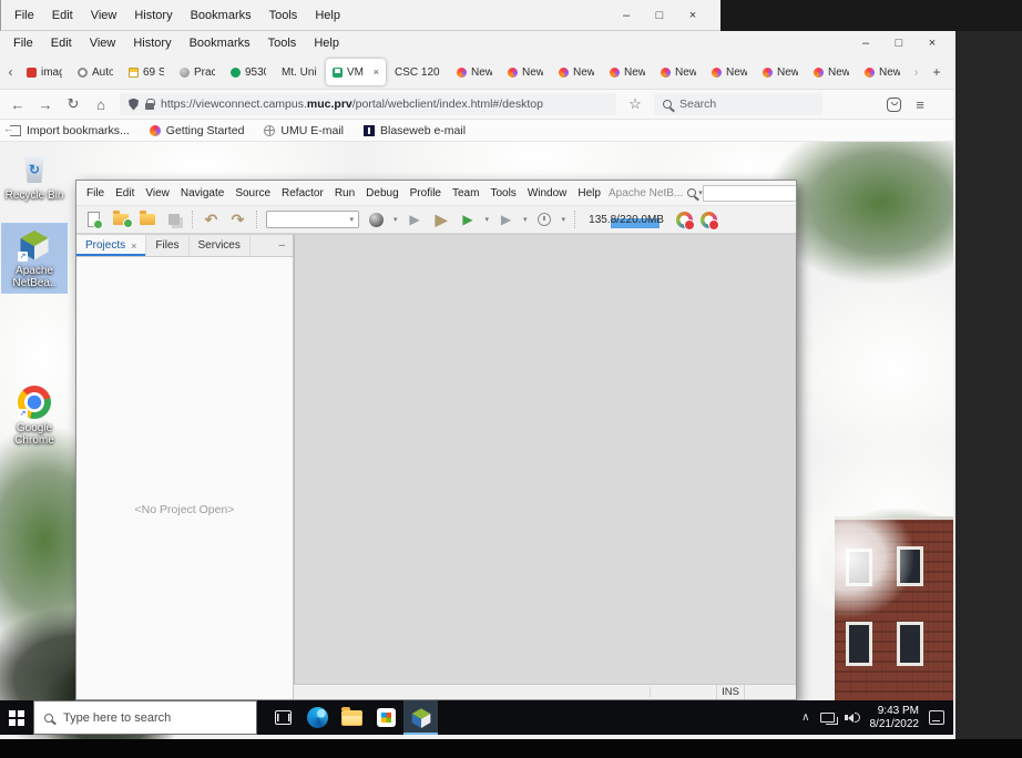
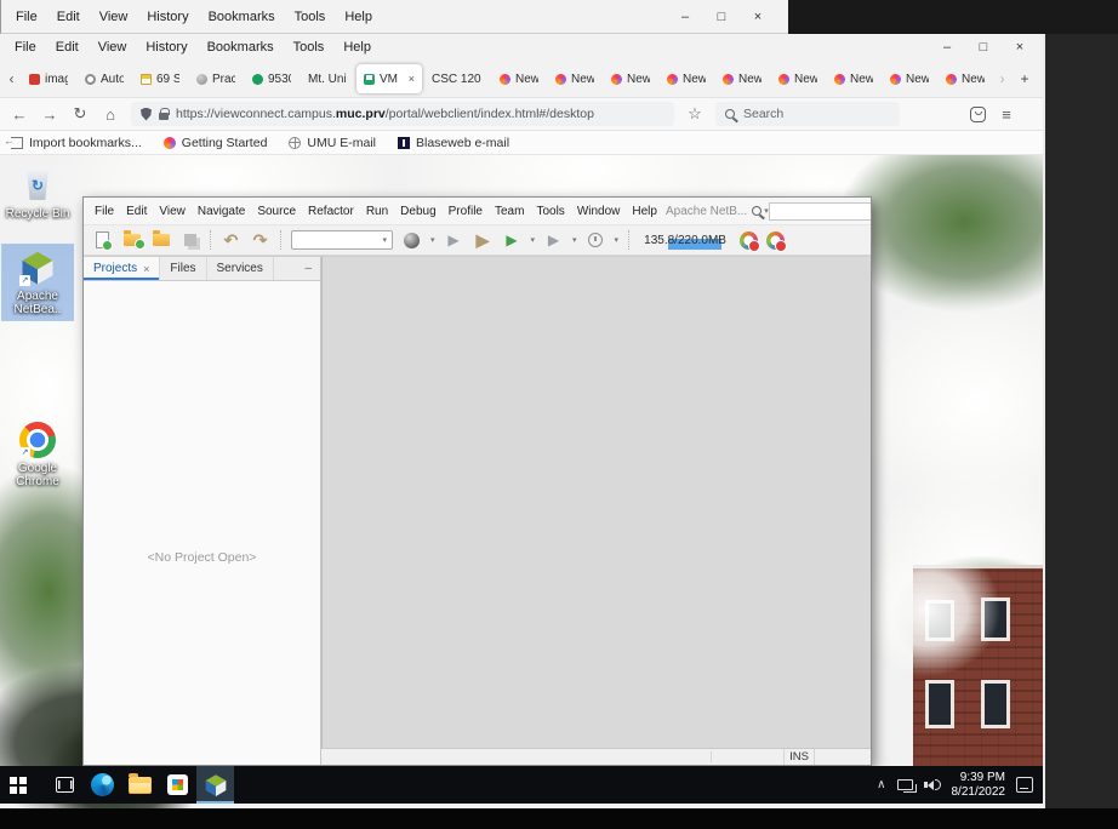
  File
  Edit
  View
  History
  Bookmarks
  Tools
  Help
  –
  □
  ×
  File
  Edit
  View
  History
  Bookmarks
  Tools
  Help
  –
  □
  ×
  ‹
  imag
  Auto
  69 S
  Mt. Uni
  VM
  ×
  CSC 120
  New
  New
  New
  New
  New
  New
  New
  New
  New
  ›
  +
  ←
  →
  ↻
  ⌂
  https://viewconnect.campus.muc.prv/portal/webclient/index.html#/desktop
  ☆
  Search
  ≡
  Import bookmarks...
  Getting Started
  UMU E-mail
  Blaseweb e-mail
  ↻
  Recycle Bin
  Apache
  NetBea..
  Google
  Chrome
  File
  Edit
  View
  Navigate
  Source
  Refactor
  Run
  Debug
  Profile
  Team
  Tools
  Window
  Help
  Apache NetB...
  ↶
  ↷
  ▶
  ▶
  ▶
  ▶
  135.8/220.0MB
  Projects
  ×
  Files
  Services
  –
  <No Project Open>
  INS
- Type here to search
  ∧
- 9:43 PM
+ 9:39 PM
  8/21/2022
